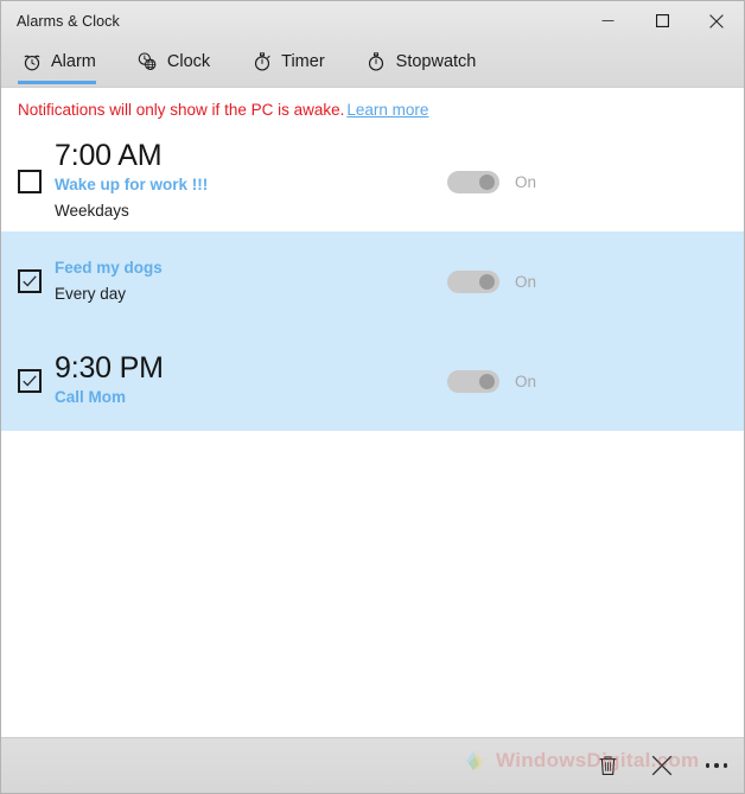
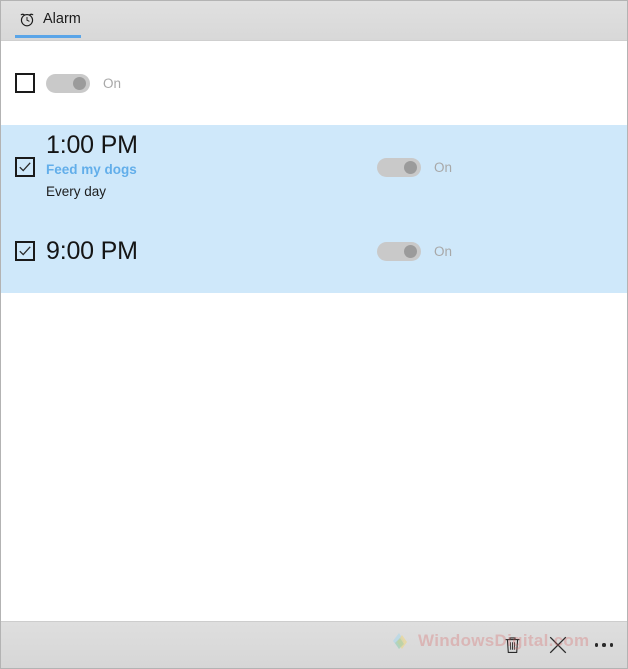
- Alarms & Clock
  Alarm
- Clock
- Timer
- Stopwatch
- Notifications will only show if the PC is awake. Learn more
- 7:00 AM
- Wake up for work !!!
- Weekdays
  On
+ 1:00 PM
  Feed my dogs
  Every day
  On
- 9:30 PM
+ 9:00 PM
- Call Mom
  On
  WindowsDigital.com
